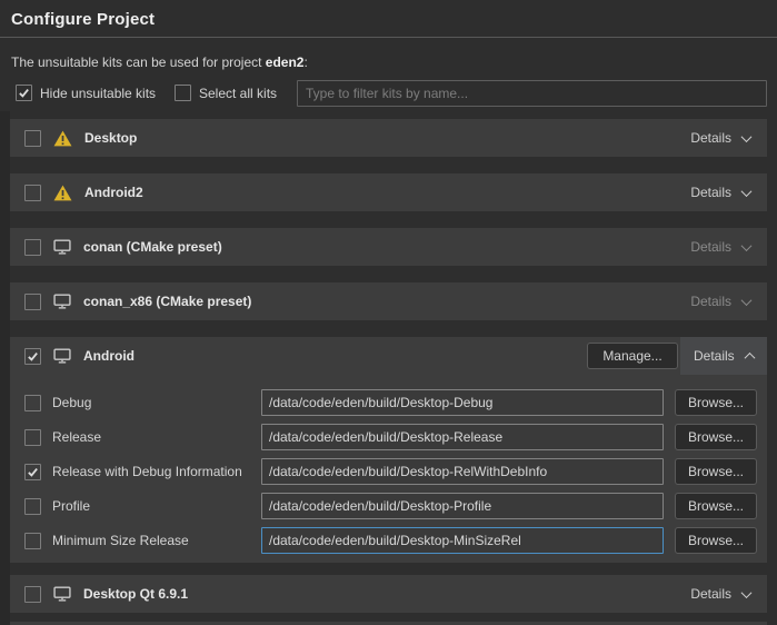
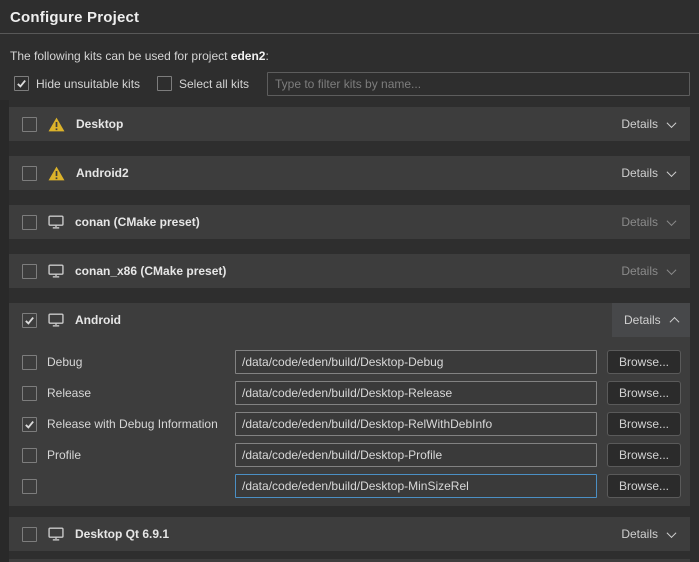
  Configure Project
- The unsuitable kits can be used for project eden2:
+ The following kits can be used for project eden2:
  Hide unsuitable kits
  Select all kits
  Type to filter kits by name...
  Desktop
  Details
  Android2
  Details
  conan (CMake preset)
  Details
  conan_x86 (CMake preset)
  Details
  Android
- Manage...
  Details
  Debug
  /data/code/eden/build/Desktop-Debug
  Browse...
  Release
  /data/code/eden/build/Desktop-Release
  Browse...
  Release with Debug Information
  /data/code/eden/build/Desktop-RelWithDebInfo
  Browse...
  Profile
  /data/code/eden/build/Desktop-Profile
  Browse...
- Minimum Size Release
  /data/code/eden/build/Desktop-MinSizeRel
  Browse...
  Desktop Qt 6.9.1
  Details
